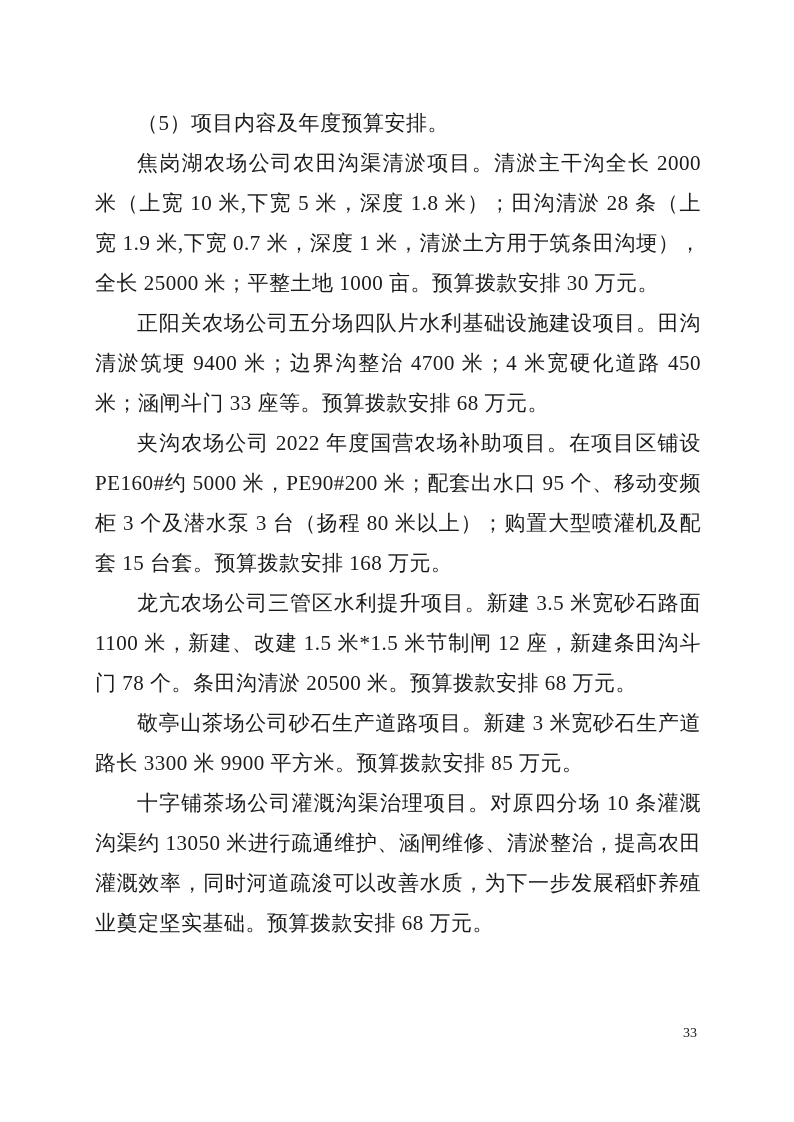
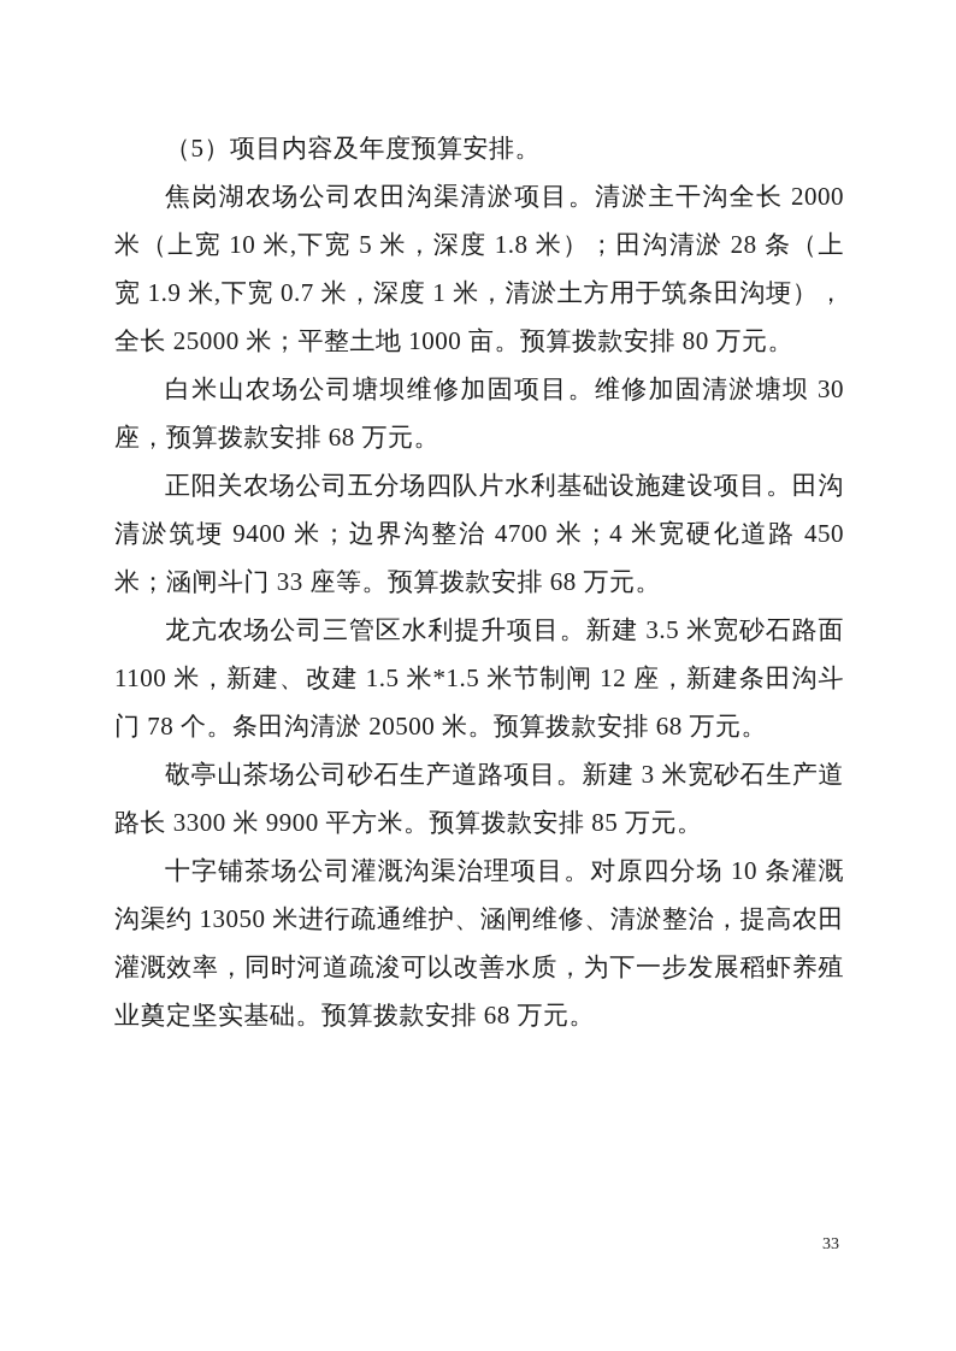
  （5）项目内容及年度预算安排。
- 焦岗湖农场公司农田沟渠清淤项目。清淤主干沟全长 2000 米（上宽 10 米,下宽 5 米，深度 1.8 米）；田沟清淤 28 条（上宽 1.9 米,下宽 0.7 米，深度 1 米，清淤土方用于筑条田沟埂），全长 25000 米；平整土地 1000 亩。预算拨款安排 30 万元。
+ 焦岗湖农场公司农田沟渠清淤项目。清淤主干沟全长 2000 米（上宽 10 米,下宽 5 米，深度 1.8 米）；田沟清淤 28 条（上宽 1.9 米,下宽 0.7 米，深度 1 米，清淤土方用于筑条田沟埂），全长 25000 米；平整土地 1000 亩。预算拨款安排 80 万元。
+ 白米山农场公司塘坝维修加固项目。维修加固清淤塘坝 30 座，预算拨款安排 68 万元。
  正阳关农场公司五分场四队片水利基础设施建设项目。田沟清淤筑埂 9400 米；边界沟整治 4700 米；4 米宽硬化道路 450 米；涵闸斗门 33 座等。预算拨款安排 68 万元。
- 夹沟农场公司 2022 年度国营农场补助项目。在项目区铺设 PE160#约 5000 米，PE90#200 米；配套出水口 95 个、移动变频柜 3 个及潜水泵 3 台（扬程 80 米以上）；购置大型喷灌机及配套 15 台套。预算拨款安排 168 万元。
  龙亢农场公司三管区水利提升项目。新建 3.5 米宽砂石路面 1100 米，新建、改建 1.5 米*1.5 米节制闸 12 座，新建条田沟斗门 78 个。条田沟清淤 20500 米。预算拨款安排 68 万元。
  敬亭山茶场公司砂石生产道路项目。新建 3 米宽砂石生产道路长 3300 米 9900 平方米。预算拨款安排 85 万元。
  十字铺茶场公司灌溉沟渠治理项目。对原四分场 10 条灌溉沟渠约 13050 米进行疏通维护、涵闸维修、清淤整治，提高农田灌溉效率，同时河道疏浚可以改善水质，为下一步发展稻虾养殖业奠定坚实基础。预算拨款安排 68 万元。
  33
